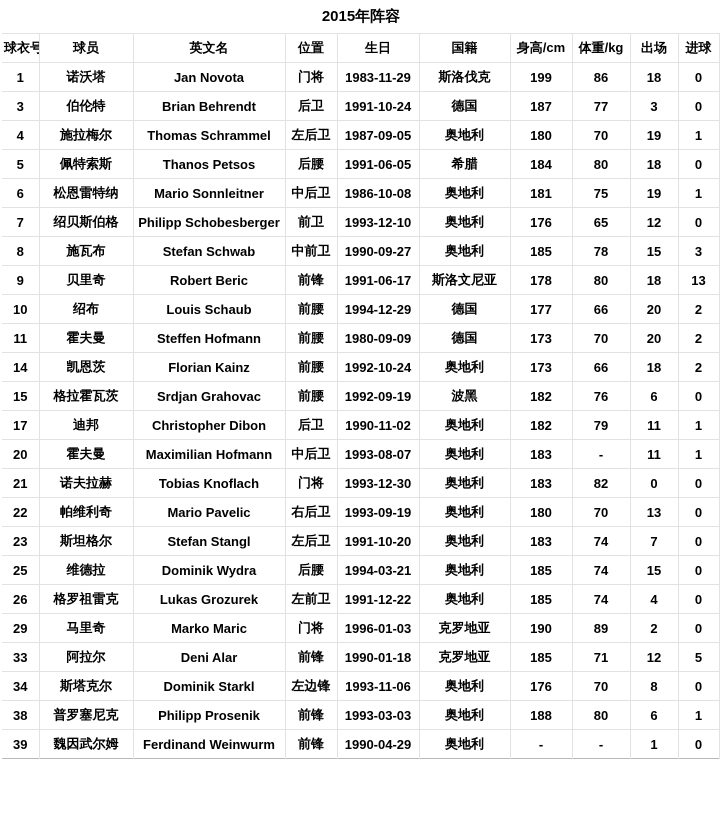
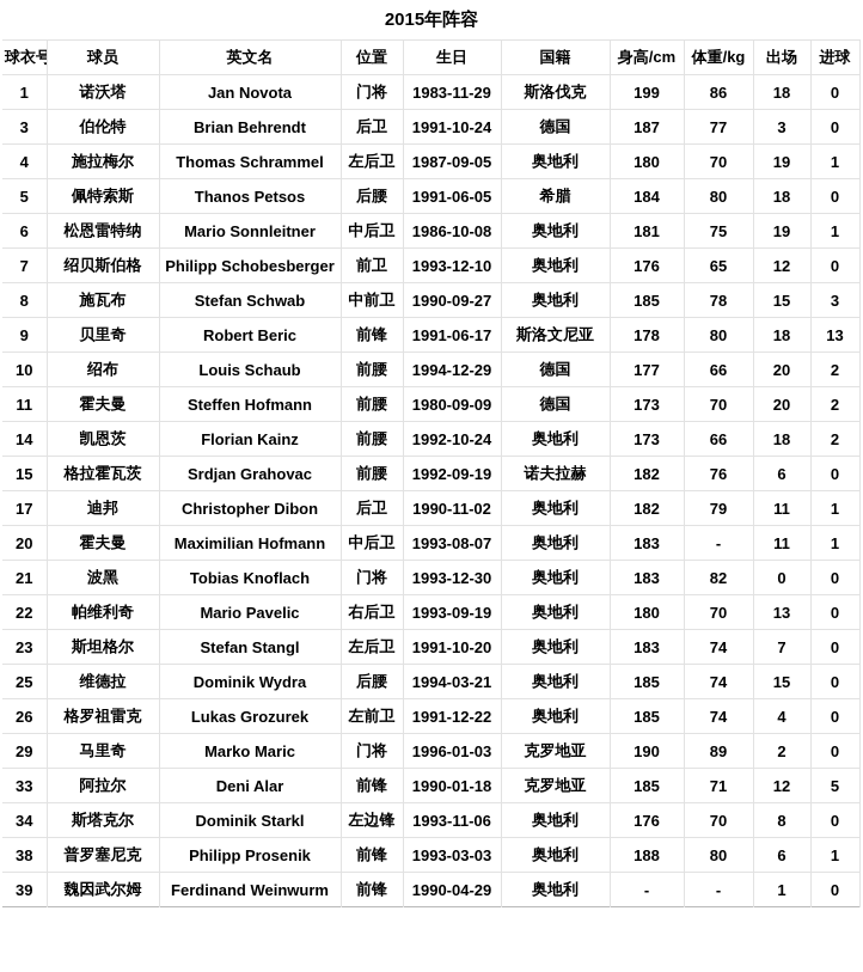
  2015年阵容
  球衣号	球员	英文名	位置	生日	国籍	身高/cm	体重/kg	出场	进球
  1	诺沃塔	Jan Novota	门将	1983-11-29	斯洛伐克	199	86	18	0
  3	伯伦特	Brian Behrendt	后卫	1991-10-24	德国	187	77	3	0
  4	施拉梅尔	Thomas Schrammel	左后卫	1987-09-05	奥地利	180	70	19	1
  5	佩特索斯	Thanos Petsos	后腰	1991-06-05	希腊	184	80	18	0
  6	松恩雷特纳	Mario Sonnleitner	中后卫	1986-10-08	奥地利	181	75	19	1
  7	绍贝斯伯格	Philipp Schobesberger	前卫	1993-12-10	奥地利	176	65	12	0
  8	施瓦布	Stefan Schwab	中前卫	1990-09-27	奥地利	185	78	15	3
  9	贝里奇	Robert Beric	前锋	1991-06-17	斯洛文尼亚	178	80	18	13
  10	绍布	Louis Schaub	前腰	1994-12-29	德国	177	66	20	2
  11	霍夫曼	Steffen Hofmann	前腰	1980-09-09	德国	173	70	20	2
  14	凯恩茨	Florian Kainz	前腰	1992-10-24	奥地利	173	66	18	2
- 15	格拉霍瓦茨	Srdjan Grahovac	前腰	1992-09-19	波黑	182	76	6	0
+ 15	格拉霍瓦茨	Srdjan Grahovac	前腰	1992-09-19	诺夫拉赫	182	76	6	0
  17	迪邦	Christopher Dibon	后卫	1990-11-02	奥地利	182	79	11	1
  20	霍夫曼	Maximilian Hofmann	中后卫	1993-08-07	奥地利	183	-	11	1
- 21	诺夫拉赫	Tobias Knoflach	门将	1993-12-30	奥地利	183	82	0	0
+ 21	波黑	Tobias Knoflach	门将	1993-12-30	奥地利	183	82	0	0
  22	帕维利奇	Mario Pavelic	右后卫	1993-09-19	奥地利	180	70	13	0
  23	斯坦格尔	Stefan Stangl	左后卫	1991-10-20	奥地利	183	74	7	0
  25	维德拉	Dominik Wydra	后腰	1994-03-21	奥地利	185	74	15	0
  26	格罗祖雷克	Lukas Grozurek	左前卫	1991-12-22	奥地利	185	74	4	0
  29	马里奇	Marko Maric	门将	1996-01-03	克罗地亚	190	89	2	0
  33	阿拉尔	Deni Alar	前锋	1990-01-18	克罗地亚	185	71	12	5
  34	斯塔克尔	Dominik Starkl	左边锋	1993-11-06	奥地利	176	70	8	0
  38	普罗塞尼克	Philipp Prosenik	前锋	1993-03-03	奥地利	188	80	6	1
  39	魏因武尔姆	Ferdinand Weinwurm	前锋	1990-04-29	奥地利	-	-	1	0
